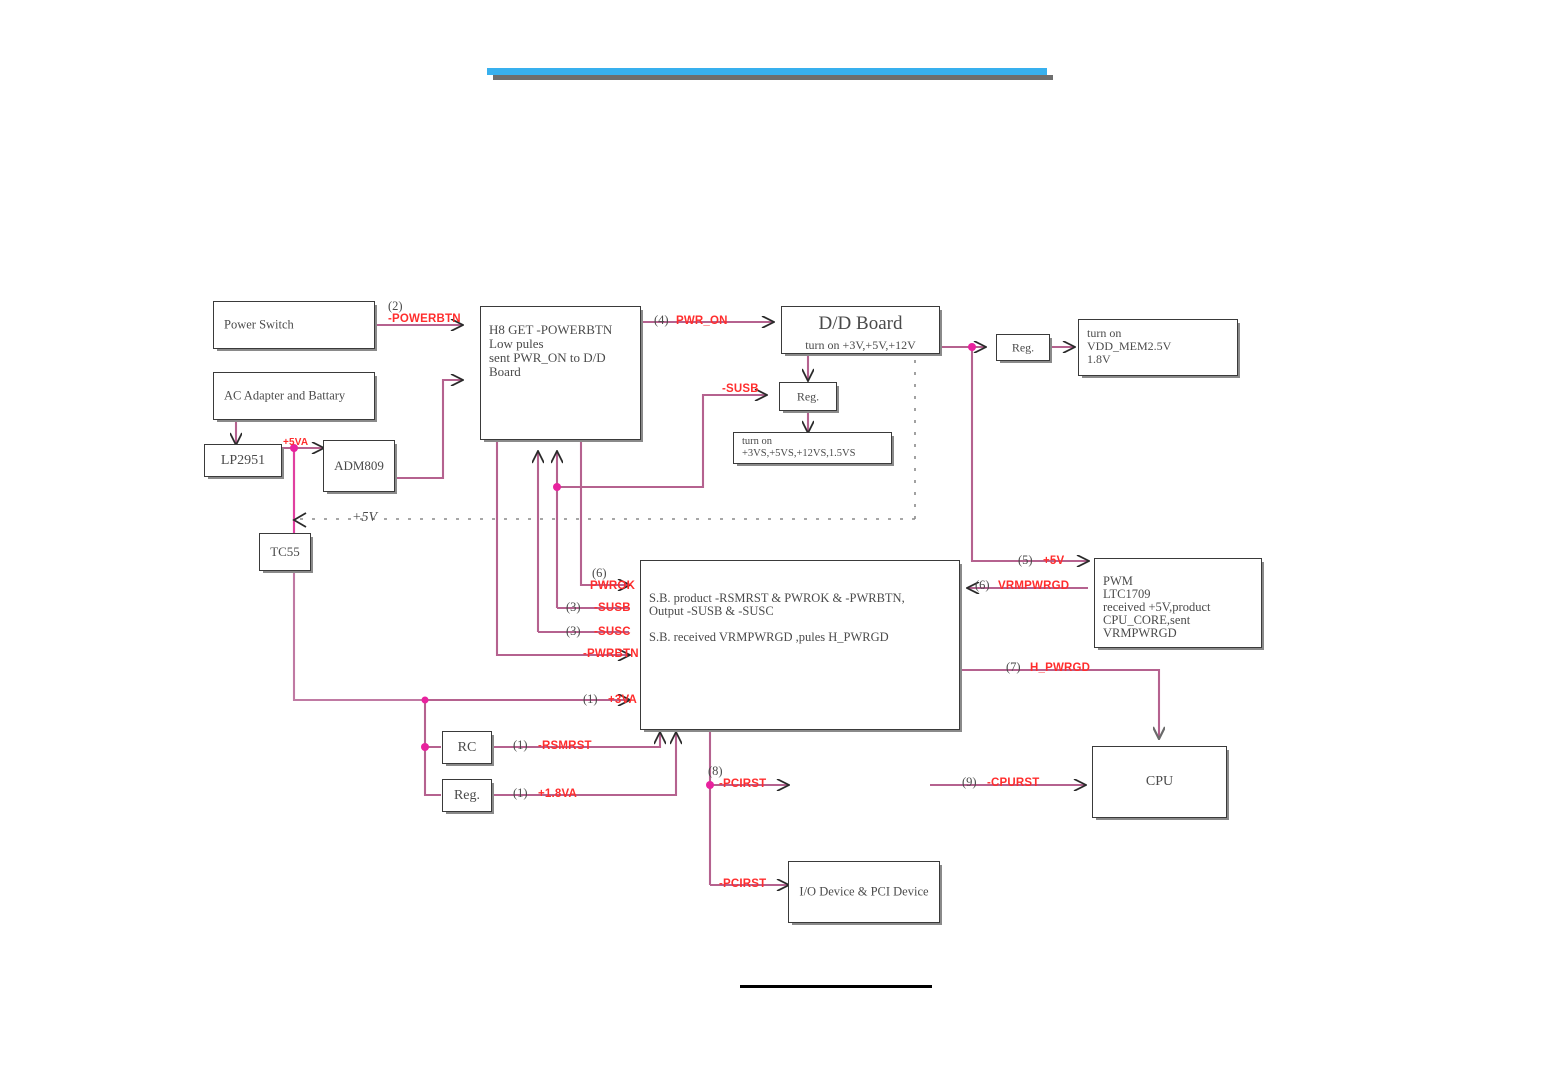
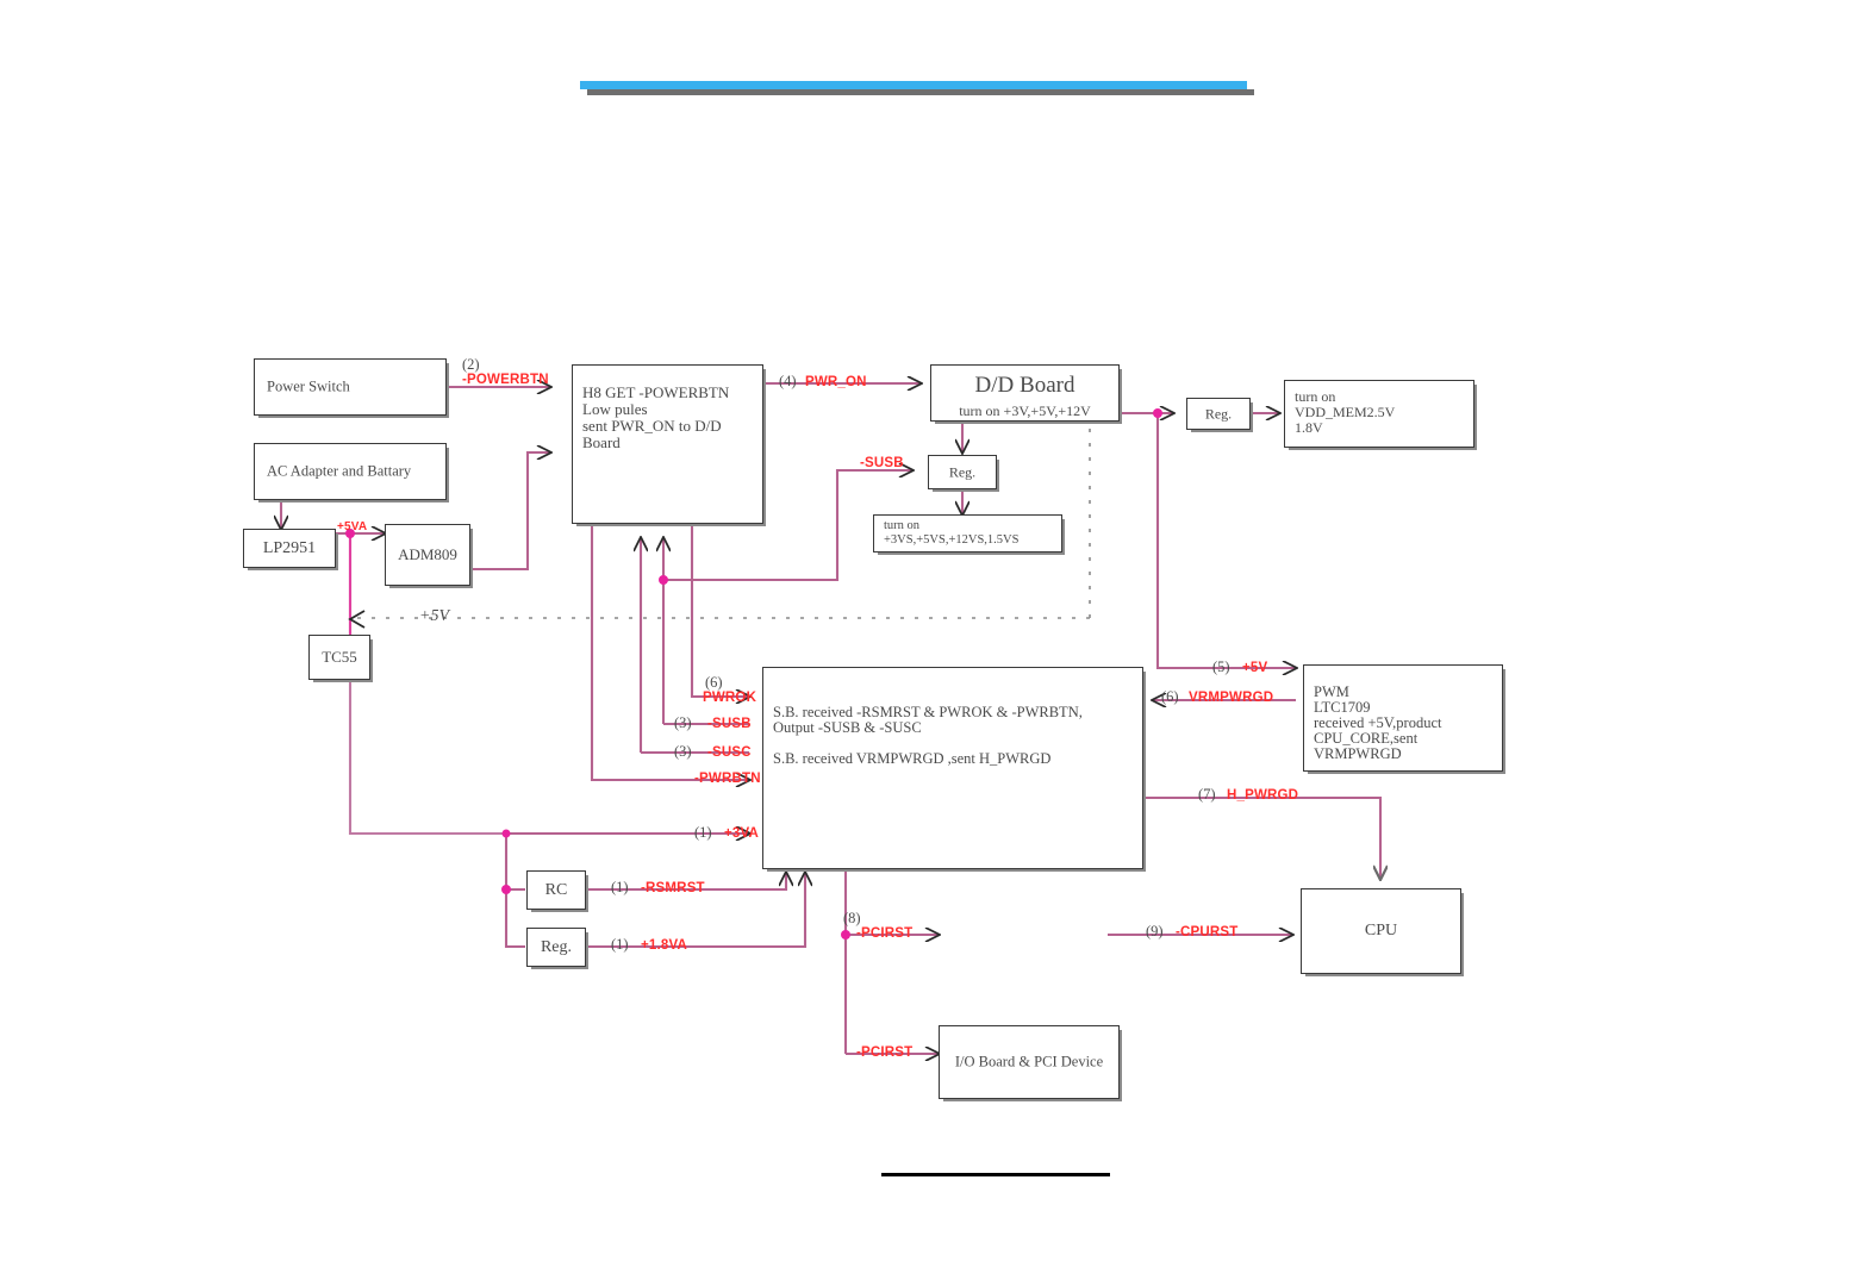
  Power Switch
  AC Adapter and Battary
  LP2951
  ADM809
  TC55
  H8 GET -POWERBTN
  Low pules
  sent PWR_ON to D/D Board
  D/D Board
  turn on +3V,+5V,+12V
  Reg.
  turn on
  +3VS,+5VS,+12VS,1.5VS
  Reg.
  turn on
  VDD_MEM2.5V
  1.8V
- S.B. product -RSMRST & PWROK & -PWRBTN,
+ S.B. received -RSMRST & PWROK & -PWRBTN,
  Output -SUSB & -SUSC
- S.B. received VRMPWRGD ,pules H_PWRGD
+ S.B. received VRMPWRGD ,sent H_PWRGD
  PWM
  LTC1709
  received +5V,product
  CPU_CORE,sent VRMPWRGD
  RC
  Reg.
  CPU
- I/O Device & PCI Device
+ I/O Board & PCI Device
  (2)
  -POWERBTN
  (4)
  PWR_ON
  -SUSB
  +5VA
  +5V
  (6)
  PWROK
  (3)
  -SUSB
  (3)
  -SUSC
  -PWRBTN
  (1)
  +3VA
  (5)
  +5V
  (6)
  VRMPWRGD
  (7)
  H_PWRGD
  (1)
  -RSMRST
  (1)
  +1.8VA
  (8)
  -PCIRST
  -PCIRST
  (9)
  -CPURST
